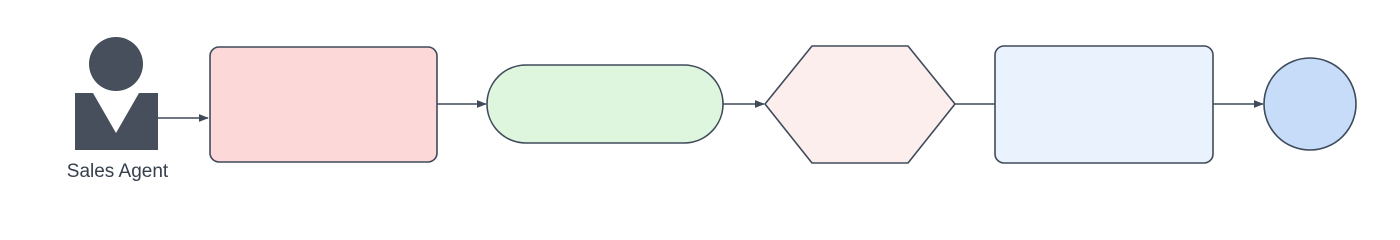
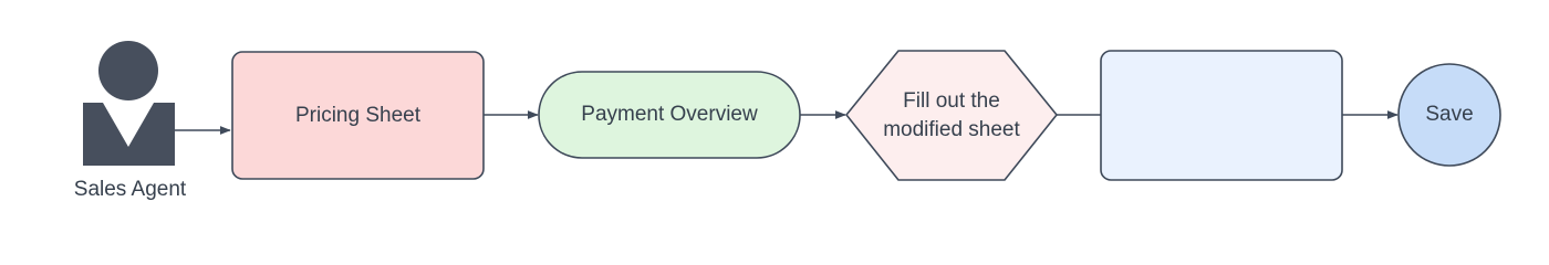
  Sales Agent
+ Pricing Sheet
+ Payment Overview
+ Fill out the
+ modified sheet
+ Save
